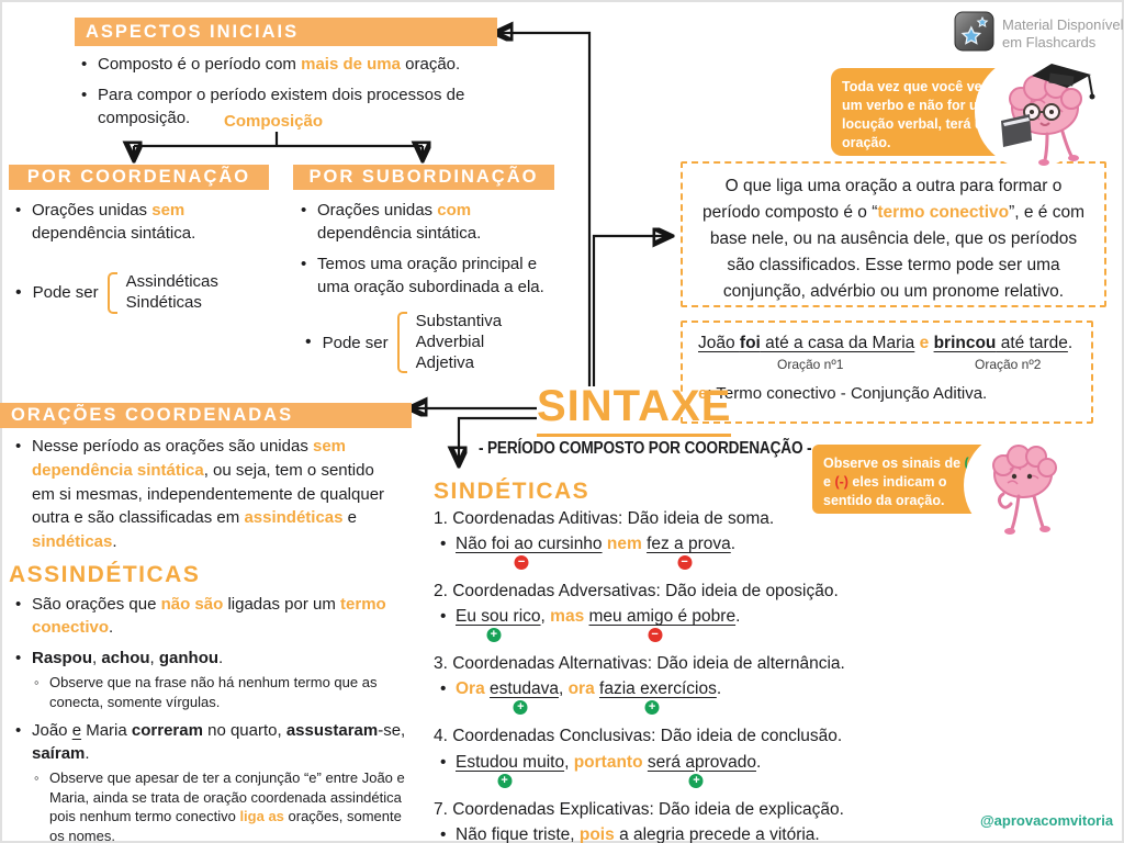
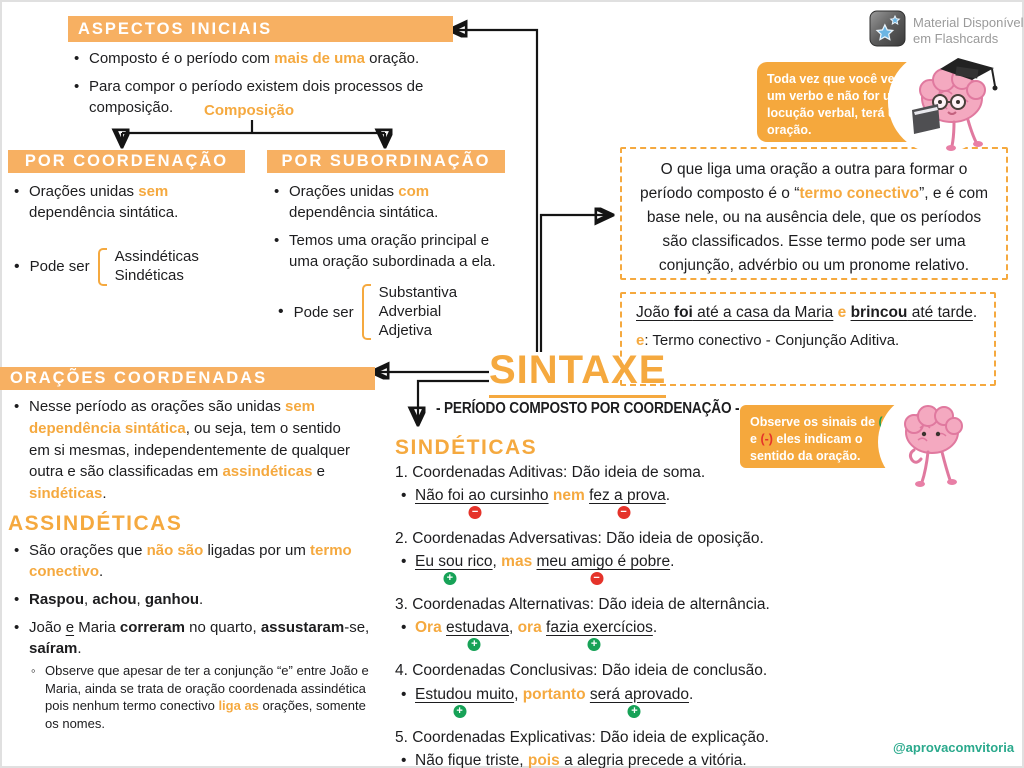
  ASPECTOS INICIAIS
  Composto é o período com mais de uma oração.
  Para compor o período existem dois processos de composição.
  Composição
  POR COORDENAÇÃO
  Orações unidas sem dependência sintática.
  •
  Pode ser
  Assindéticas
  Sindéticas
  POR SUBORDINAÇÃO
  Orações unidas com dependência sintática.
  Temos uma oração principal e uma oração subordinada a ela.
  •
  Pode ser
  Substantiva
  Adverbial
  Adjetiva
  Material Disponível
  em Flashcards
  Toda vez que você ve um verbo e não for u locução verbal, terá oração.
  O que liga uma oração a outra para formar o período composto é o “termo conectivo”, e é com base nele, ou na ausência dele, que os períodos são classificados. Esse termo pode ser uma conjunção, advérbio ou um pronome relativo.
  João foi até a casa da Maria e brincou até tarde.
- Oração nº1
- Oração nº2
  e: Termo conectivo - Conjunção Aditiva.
  SINTAXE
  - PERÍODO COMPOSTO POR COORDENAÇÃO -
  ORAÇÕES COORDENADAS
  Nesse período as orações são unidas sem dependência sintática, ou seja, tem o sentido em si mesmas, independentemente de qualquer outra e são classificadas em assindéticas e sindéticas.
  ASSINDÉTICAS
  São orações que não são ligadas por um termo conectivo.
  Raspou, achou, ganhou.
- Observe que na frase não há nenhum termo que as conecta, somente vírgulas.
  João e Maria correram no quarto, assustaram-se, saíram.
  Observe que apesar de ter a conjunção “e” entre João e Maria, ainda se trata de oração coordenada assindética pois nenhum termo conectivo liga as orações, somente os nomes.
  SINDÉTICAS
  1. Coordenadas Aditivas: Dão ideia de soma.
  Não foi ao cursinho
  −
  nem fez a prova
  −
  .
  2. Coordenadas Adversativas: Dão ideia de oposição.
  Eu sou rico
  +
  , mas meu amigo é pobre
  −
  .
  3. Coordenadas Alternativas: Dão ideia de alternância.
  Ora estudava
  +
  , ora fazia exercícios
  +
  .
  4. Coordenadas Conclusivas: Dão ideia de conclusão.
  Estudou muito
  +
  , portanto será aprovado
  +
  .
- 7. Coordenadas Explicativas: Dão ideia de explicação.
+ 5. Coordenadas Explicativas: Dão ideia de explicação.
  Não fique triste, pois a alegria precede a vitória.
  Observe os sinais de ( e (-) eles indicam o sentido da oração.
  @aprovacomvitoria
